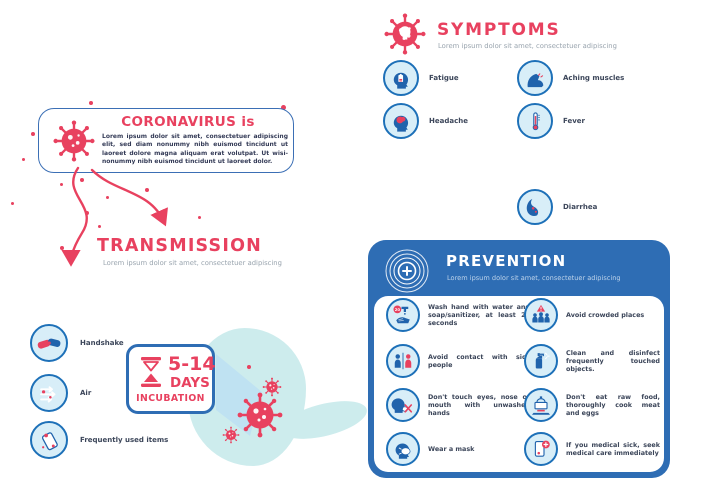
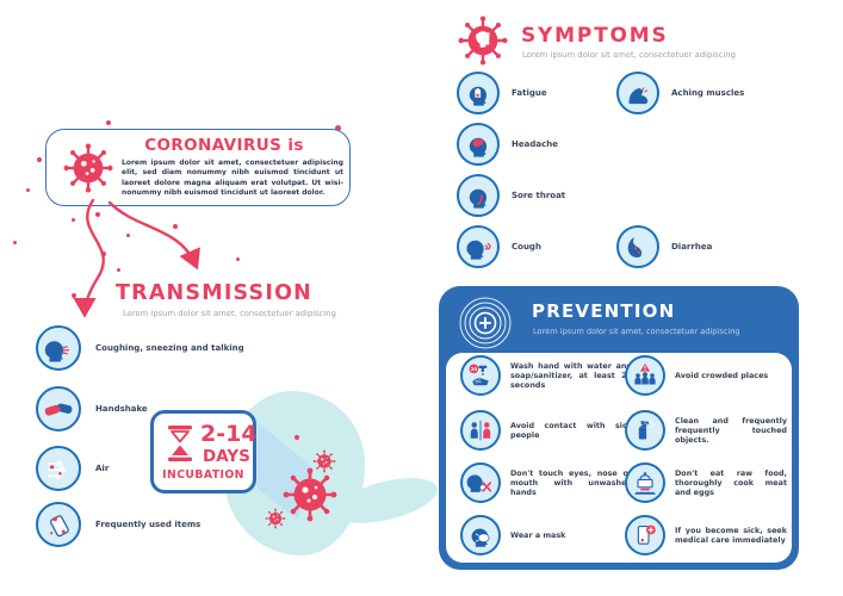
  CORONAVIRUS is
  TRANSMISSION
  Lorem ipsum dolor sit amet, consectetuer adipiscing
+ Coughing, sneezing and talking
  Handshake
  Air
  Frequently used items
- 5-14
+ 2-14
  DAYS
  INCUBATION
  SYMPTOMS
  Lorem ipsum dolor sit amet, consectetuer adipiscing
  Fatigue
  Headache
+ Sore throat
+ Cough
  Aching muscles
- Fever
  Diarrhea
  PREVENTION
  Lorem ipsum dolor sit amet, consectetuer adipiscing
  Wash hand with water an soap/sanitizer, at least seconds
  Avoid contact with si people
  Don't touch eyes, nose o mouth with unwash hands
  Wear a mask
  Avoid crowded places
- Clean and disinfect frequently touched objects.
+ Clean and frequently frequently touched objects.
  Don't eat raw food, thoroughly cook meat and eggs
- If you medical sick, seek medical care immediately
+ If you become sick, seek medical care immediately
